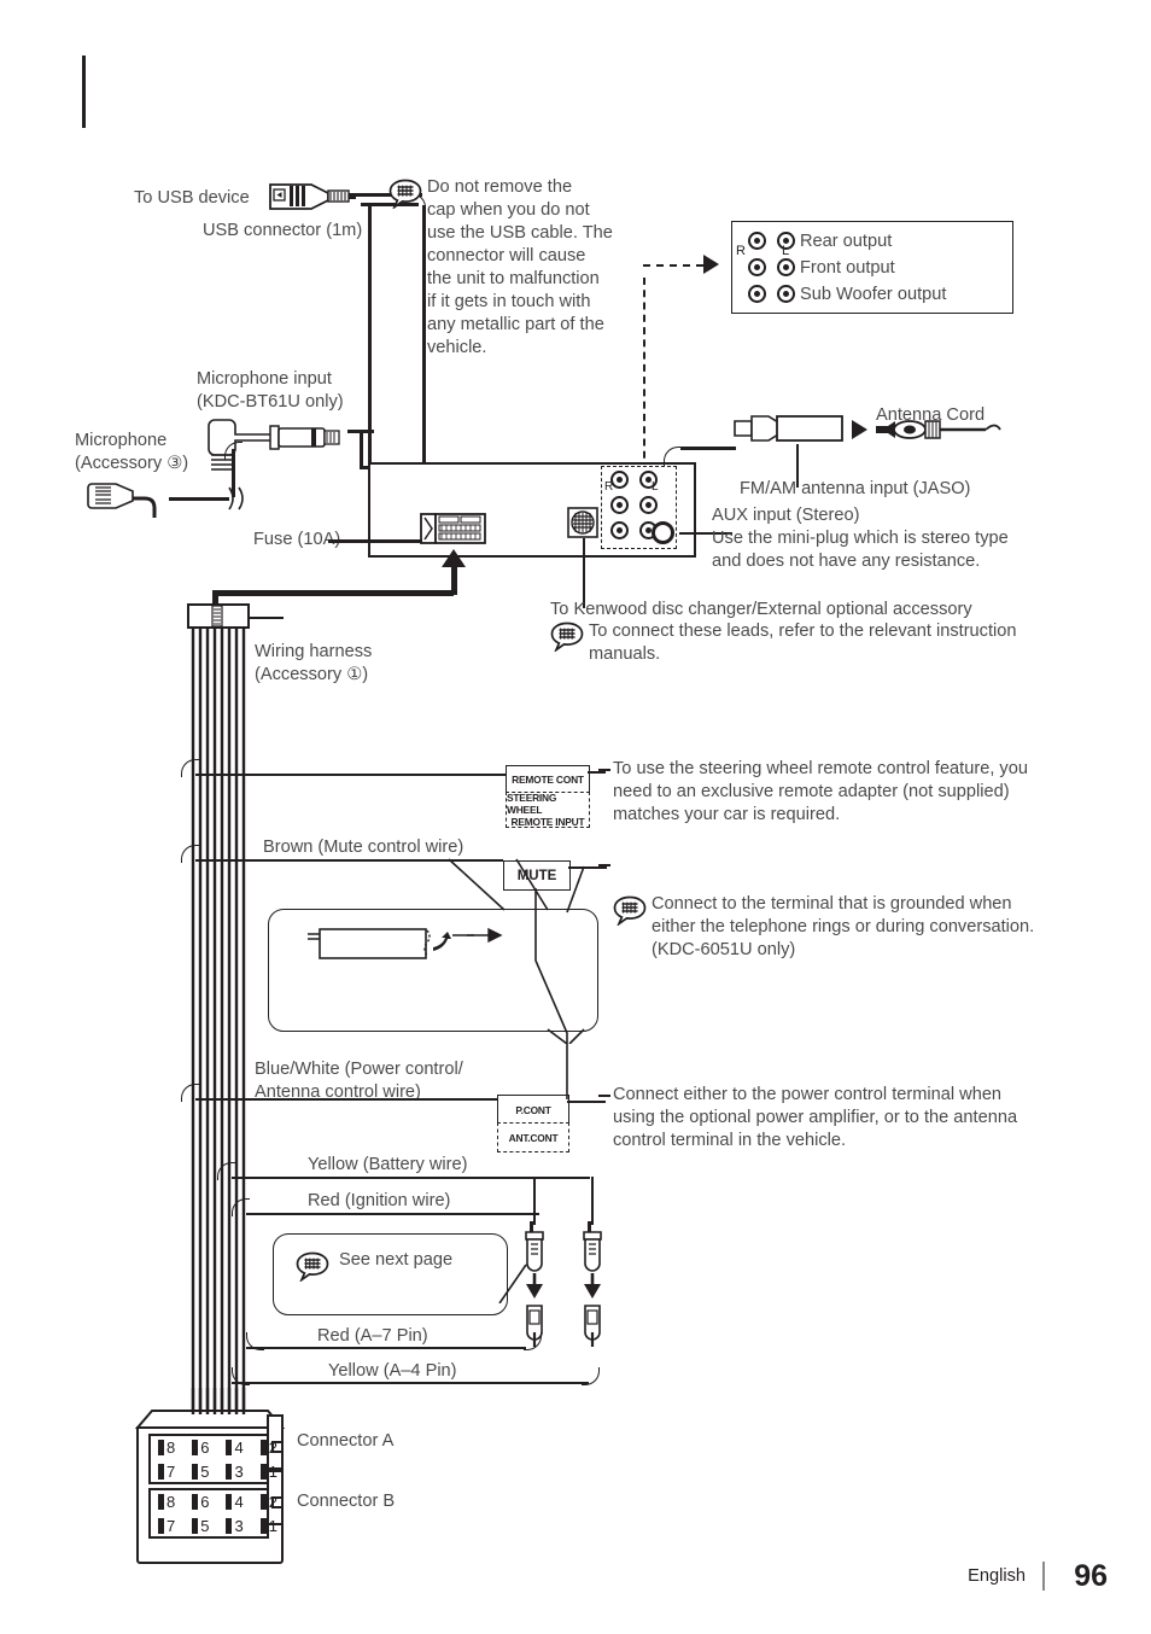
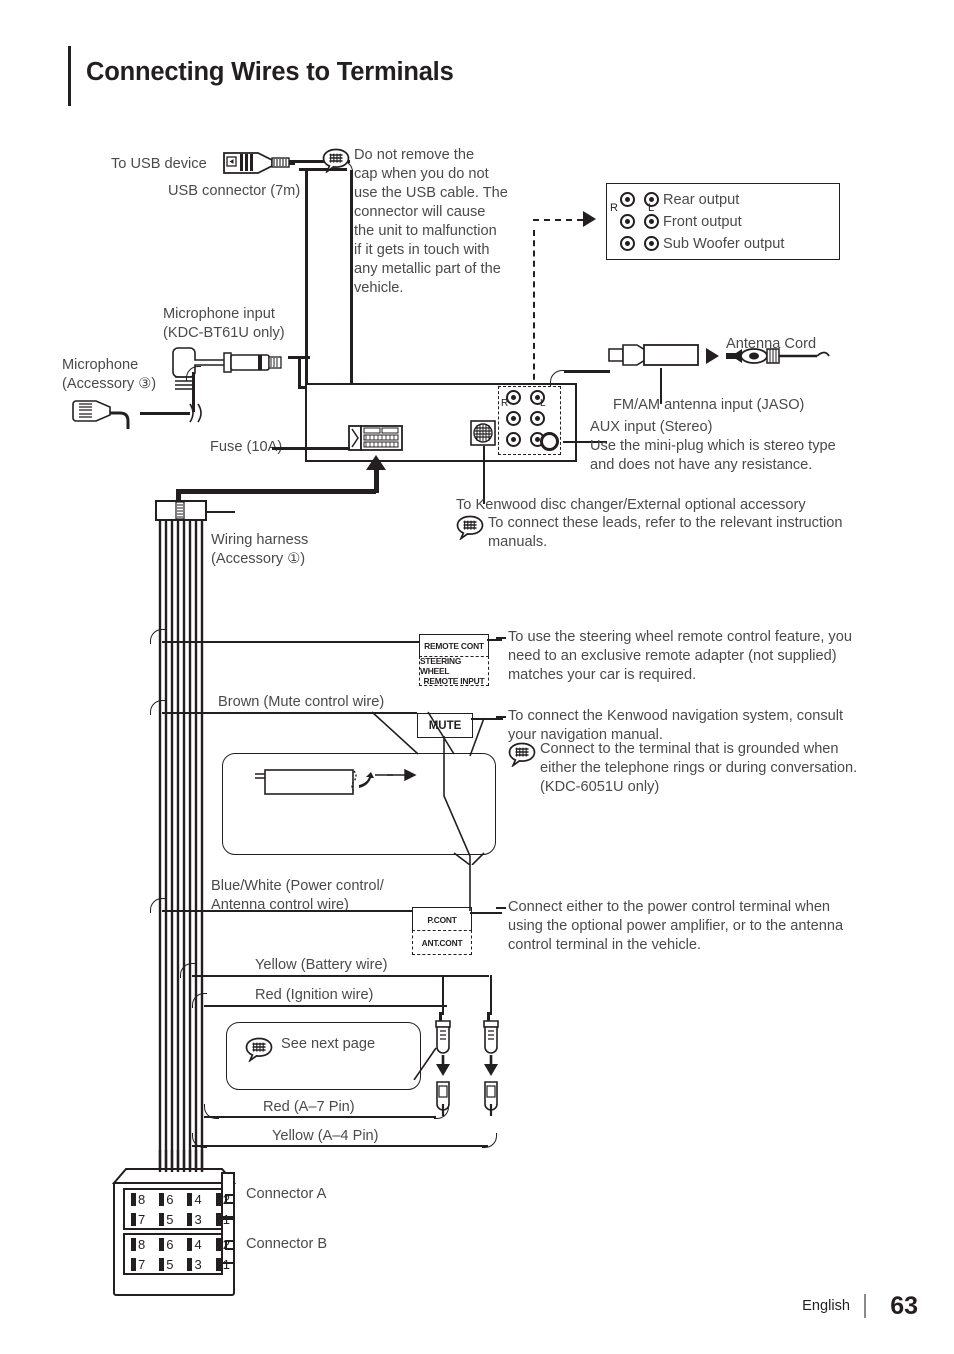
+ Connecting Wires to Terminals
  To USB device
- USB connector (1m)
+ USB connector (7m)
  Do not remove the
  cap when you do not
  use the USB cable. The
  connector will cause
  the unit to malfunction
  if it gets in touch with
  any metallic part of the
  vehicle.
  R
  L
  Rear output
  Front output
  Sub Woofer output
  Microphone input
  (KDC-BT61U only)
  Microphone
  (Accessory ③)
  R
  L
  Fuse (10
  Antenna Cord
  FM/AM antenna input (JASO)
  AUX input (Stereo)
  Use the mini-plug which is stereo type
  and does not have any resistance.
  To Kenwood disc changer/External optional accessory
  To connect these leads, refer to the relevant instruction
  manuals.
  Wiring harness
  (Accessory ①)
  REMOTE CONT
  STEERING WHEEL
  REMOTE INPUT
  Brown (Mute control wire)
  MUTE
  Blue/White (Power control/
  Antenna control wire)
  P.CONT
  ANT.CONT
  Yellow (Battery wire)
  Red (Ignition wire)
  See next page
  Red (A–7 Pin)
  Yellow (A–4 Pin)
  8
  6
  4
  2
  7
  5
  3
  1
  8
  6
  4
  2
  7
  5
  3
  1
  Connector A
  Connector B
  To use the steering wheel remote control feature, you
  need to an exclusive remote adapter (not supplied)
  matches your car is required.
+ To connect the Kenwood navigation system, consult
+ your navigation manual.
  Connect to the terminal that is grounded when
  either the telephone rings or during conversation.
  (KDC-6051U only)
  Connect either to the power control terminal when
  using the optional power amplifier, or to the antenna
  control terminal in the vehicle.
  English
- 96
+ 63
